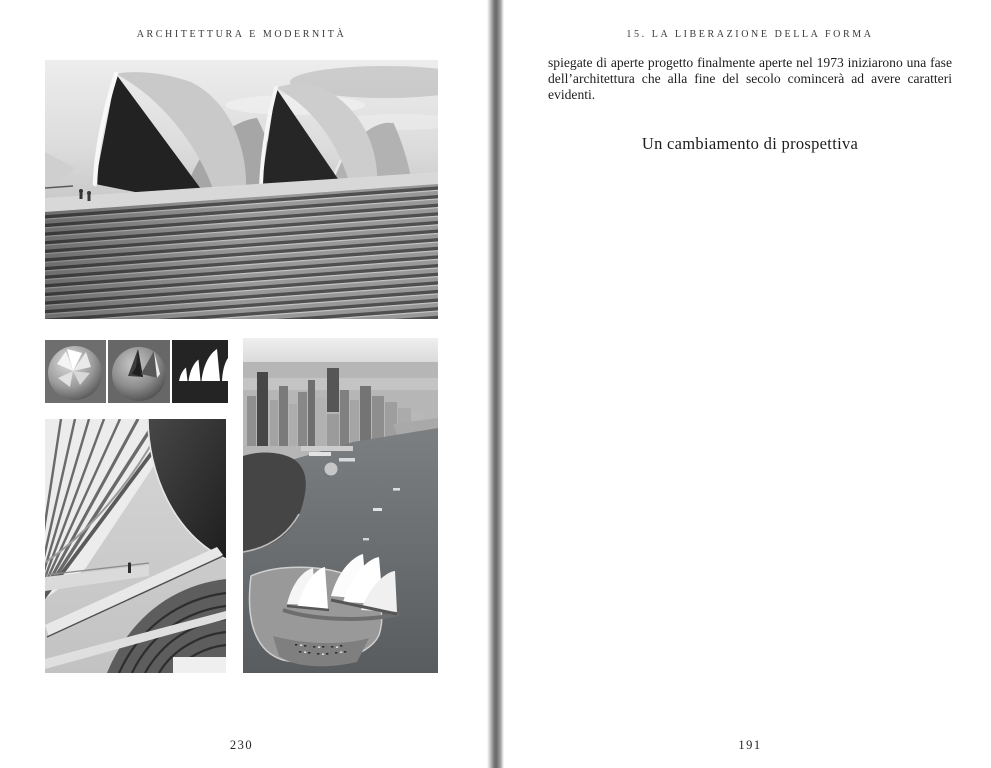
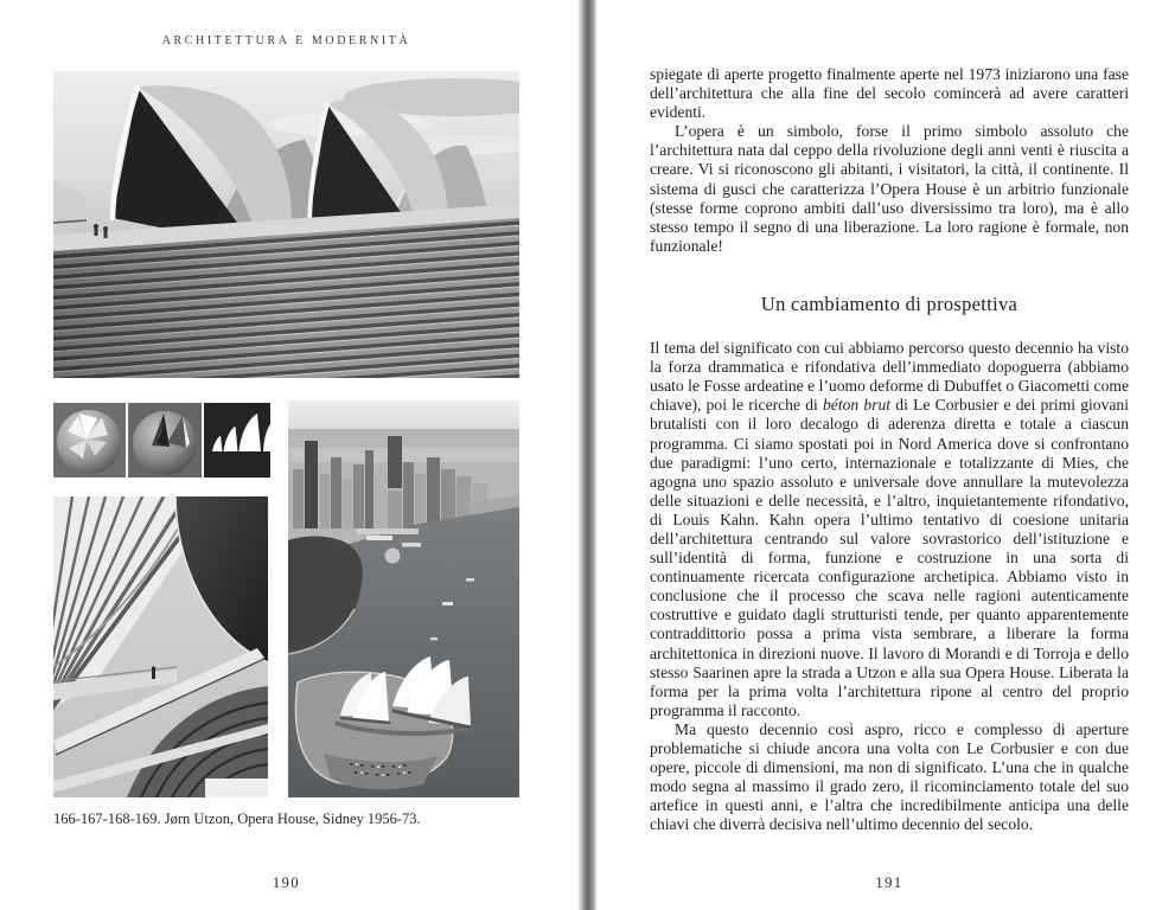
  ARCHITETTURA E MODERNITÀ
+ 166-167-168-169. Jørn Utzon, Opera House, Sidney 1956-73.
- 230
+ 190
- 15. LA LIBERAZIONE DELLA FORMA
  spiegate di aperte progetto finalmente aperte nel 1973 iniziarono una fase dell’architettura che alla fine del secolo comincerà ad avere caratteri evidenti.
+ L’opera è un simbolo, forse il primo simbolo assoluto che l’architettura nata dal ceppo della rivoluzione degli anni venti è riuscita a creare. Vi si riconoscono gli abitanti, i visitatori, la città, il continente. Il sistema di gusci che caratterizza l’Opera House è un arbitrio funzionale (stesse forme coprono ambiti dall’uso diversissimo tra loro), ma è allo stesso tempo il segno di una liberazione. La loro ragione è formale, non funzionale!
  Un cambiamento di prospettiva
+ Il tema del significato con cui abbiamo percorso questo decennio ha visto la forza drammatica e rifondativa dell’immediato dopoguerra (abbiamo usato le Fosse ardeatine e l’uomo deforme di Dubuffet o Giacometti come chiave), poi le ricerche di béton brut di Le Corbusier e dei primi giovani brutalisti con il loro decalogo di aderenza diretta e totale a ciascun programma. Ci siamo spostati poi in Nord America dove si confrontano due paradigmi: l’uno certo, internazionale e totalizzante di Mies, che agogna uno spazio assoluto e universale dove annullare la mutevolezza delle situazioni e delle necessità, e l’altro, inquietantemente rifondativo, di Louis Kahn. Kahn opera l’ultimo tentativo di coesione unitaria dell’architettura centrando sul valore sovrastorico dell’istituzione e sull’identità di forma, funzione e costruzione in una sorta di continuamente ricercata configurazione archetipica. Abbiamo visto in conclusione che il processo che scava nelle ragioni autenticamente costruttive e guidato dagli strutturisti tende, per quanto apparentemente contraddittorio possa a prima vista sembrare, a liberare la forma architettonica in direzioni nuove. Il lavoro di Morandi e di Torroja e dello stesso Saarinen apre la strada a Utzon e alla sua Opera House. Liberata la forma per la prima volta l’architettura ripone al centro del proprio programma il racconto.
+ Ma questo decennio così aspro, ricco e complesso di aperture problematiche si chiude ancora una volta con Le Corbusier e con due opere, piccole di dimensioni, ma non di significato. L’una che in qualche modo segna al massimo il grado zero, il ricominciamento totale del suo artefice in questi anni, e l’altra che incredibilmente anticipa una delle chiavi che diverrà decisiva nell’ultimo decennio del secolo.
  191
